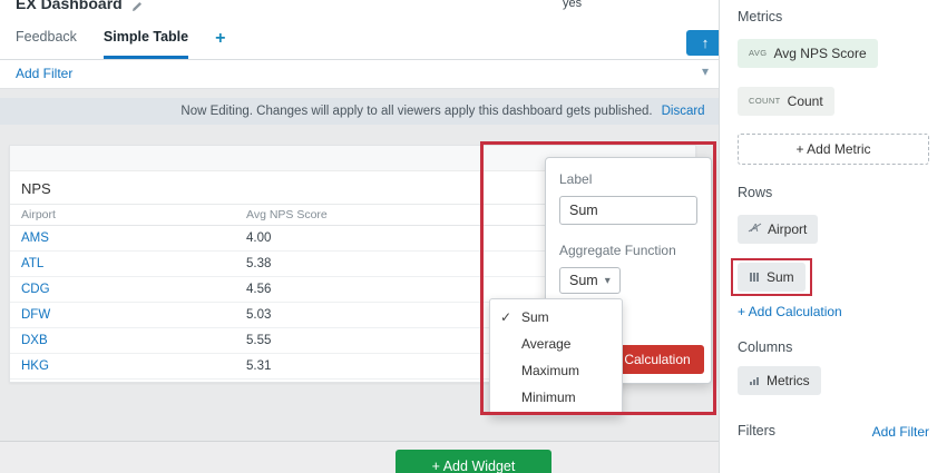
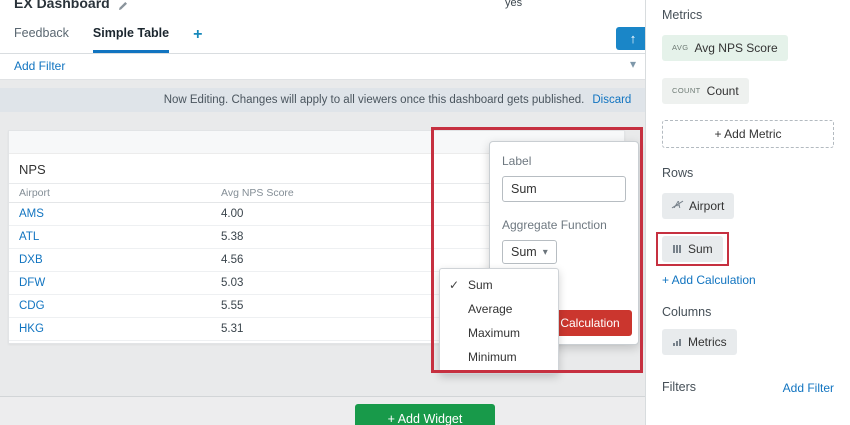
  EX Dashboard
  yes
  Feedback
  Simple Table
  +
  ↑
  Add Filter
  ▾
- Now Editing. Changes will apply to all viewers apply this dashboard gets published.
+ Now Editing. Changes will apply to all viewers once this dashboard gets published.
  Discard
  NPS
  Airport	Avg NPS Score
  AMS	4.00
  ATL	5.38
- CDG	4.56
+ DXB	4.56
  DFW	5.03
- DXB	5.55
+ CDG	5.55
  HKG	5.31
  + Add Widget
  Label
  Sum
  Aggregate Function
  Sum
  ▾
  ✓
  Sum
  Average
  Maximum
  Minimum
  Metrics
  AVG
  Avg NPS Score
  COUNT
  Count
  + Add Metric
  Rows
  A
  Airport
  Sum
  + Add Calculation
  Columns
  Metrics
  Filters
  Add Filter
